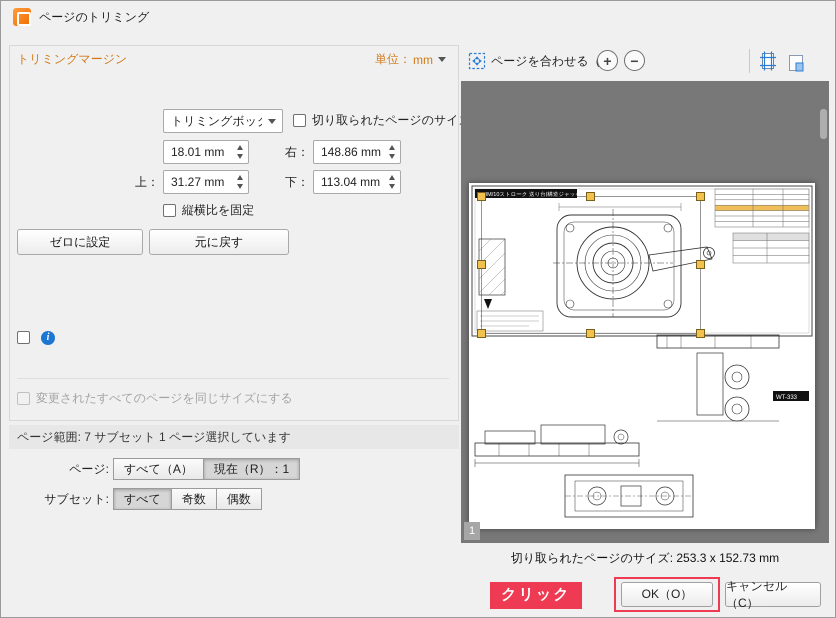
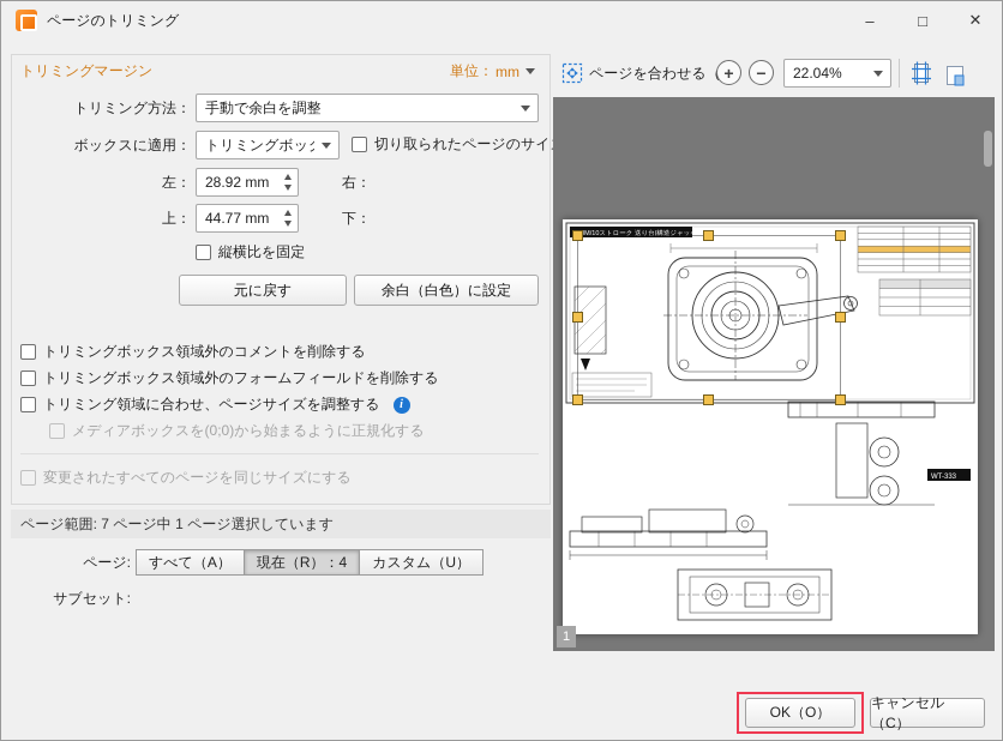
  ページのトリミング
+ –
+ □
+ ✕
  トリミングマージン
  単位：
  mm
+ トリミング方法：
+ 手動で余白を調整
+ ボックスに適用：
  トリミングボッ
  切り取られたページのサイ
+ 左：
- 18.01 mm
+ 28.92 mm
  右：
- 148.86 mm
  上：
- 31.27 mm
+ 44.77 mm
  下：
- 113.04 mm
  縦横比を固定
- ゼロに設定
  元に戻す
+ 余白（白色）に設定
+ トリミングボックス領域外のコメントを削除する
+ トリミングボックス領域外のフォームフィールドを削除する
+ トリミング領域に合わせ、ページサイズを調整する
  i
+ メディアボックスを(0;0)から始まるように正規化する
  変更されたすべてのページを同じサイズにする
- ページ範囲: 7 サブセット 1 ページ選択しています
+ ページ範囲: 7 ページ中 1 ページ選択しています
  ページ:
  すべて（A）
- 現在（R）：1
+ 現在（R）：4
+ カスタム（U）
  サブセット:
- すべて
- 奇数
- 偶数
  ページを合わせる（
  +
  −
+ 22.04%
  1
- 切り取られたページのサイズ: 253.3 x 152.73 mm
- クリック
  OK（O）
  キャンセル（C）
